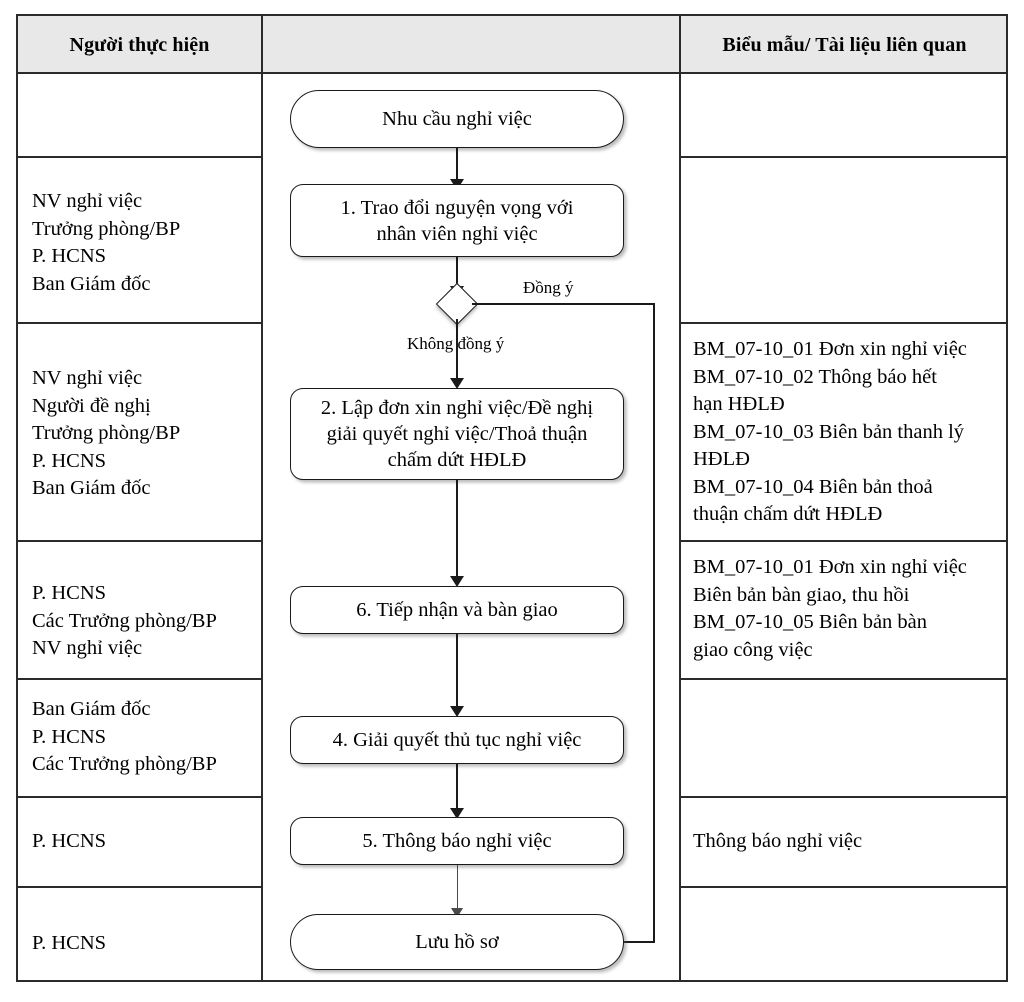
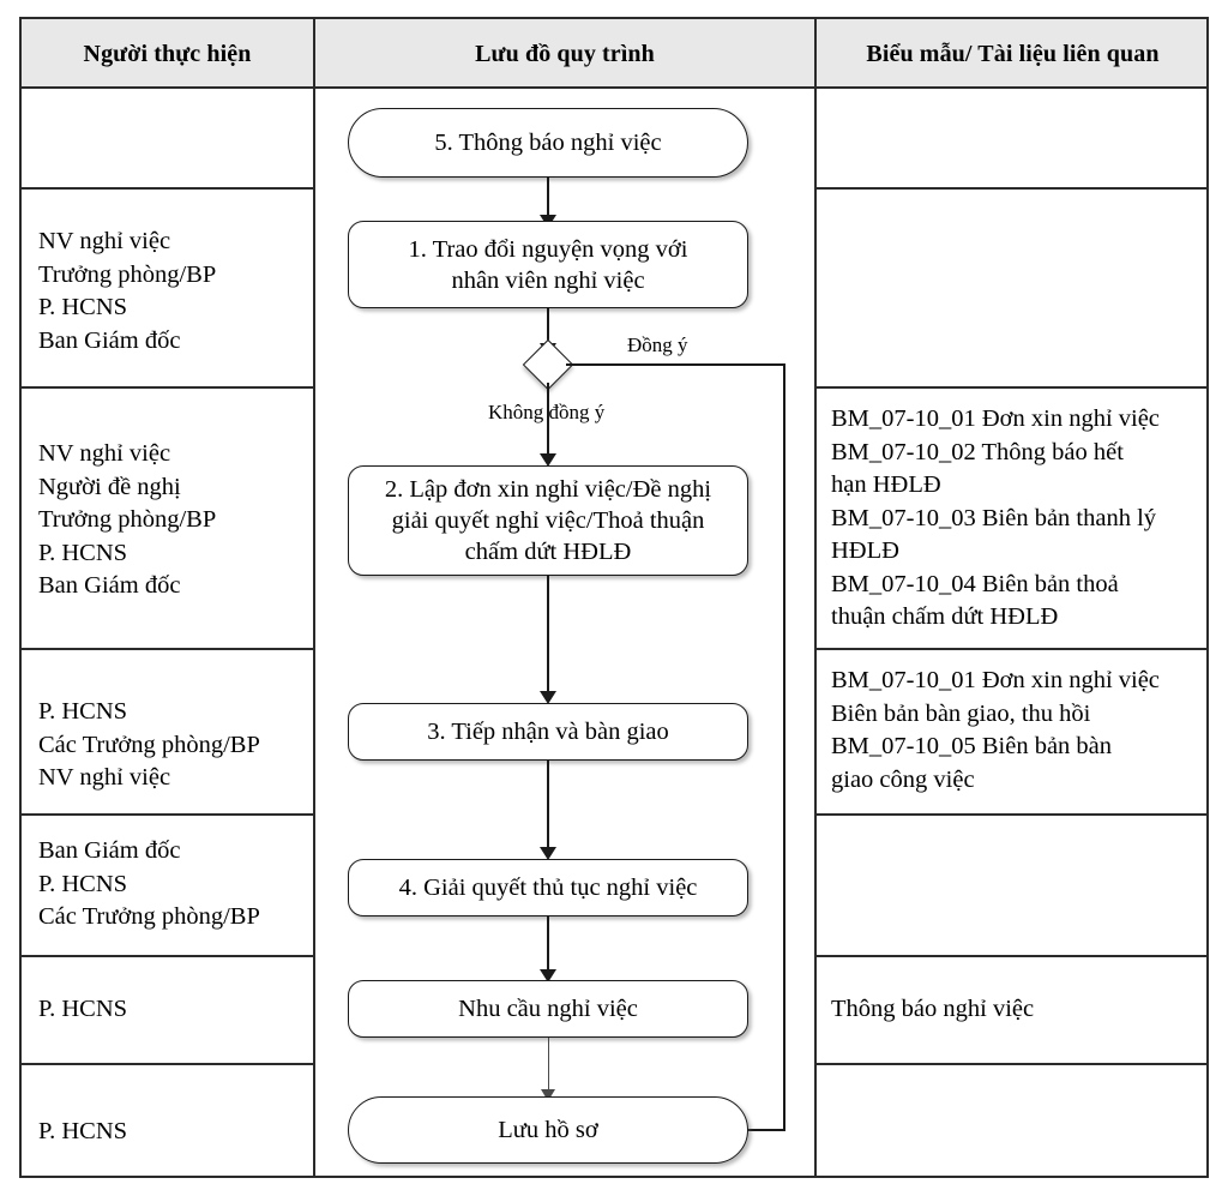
  Người thực hiện
+ Lưu đồ quy trình
  Biểu mẫu/ Tài liệu liên quan
  NV nghỉ việc
  Trưởng phòng/BP
  P. HCNS
  Ban Giám đốc
  NV nghỉ việc
  Người đề nghị
  Trưởng phòng/BP
  P. HCNS
  Ban Giám đốc
  P. HCNS
  Các Trưởng phòng/BP
  NV nghỉ việc
  Ban Giám đốc
  P. HCNS
  Các Trưởng phòng/BP
  P. HCNS
  P. HCNS
  BM_07-10_01 Đơn xin nghỉ việc
  BM_07-10_02 Thông báo hết
  hạn HĐLĐ
  BM_07-10_03 Biên bản thanh lý
  HĐLĐ
  BM_07-10_04 Biên bản thoả
  thuận chấm dứt HĐLĐ
  BM_07-10_01 Đơn xin nghỉ việc
  Biên bản bàn giao, thu hồi
  BM_07-10_05 Biên bản bàn
  giao công việc
  Thông báo nghỉ việc
- Nhu cầu nghỉ việc
+ 5. Thông báo nghỉ việc
  1. Trao đổi nguyện vọng với
  nhân viên nghỉ việc
  Đồng ý
  Không đồng ý
  2. Lập đơn xin nghỉ việc/Đề nghị
  giải quyết nghỉ việc/Thoả thuận
  chấm dứt HĐLĐ
- 6. Tiếp nhận và bàn giao
+ 3. Tiếp nhận và bàn giao
  4. Giải quyết thủ tục nghỉ việc
- 5. Thông báo nghỉ việc
+ Nhu cầu nghỉ việc
  Lưu hồ sơ
